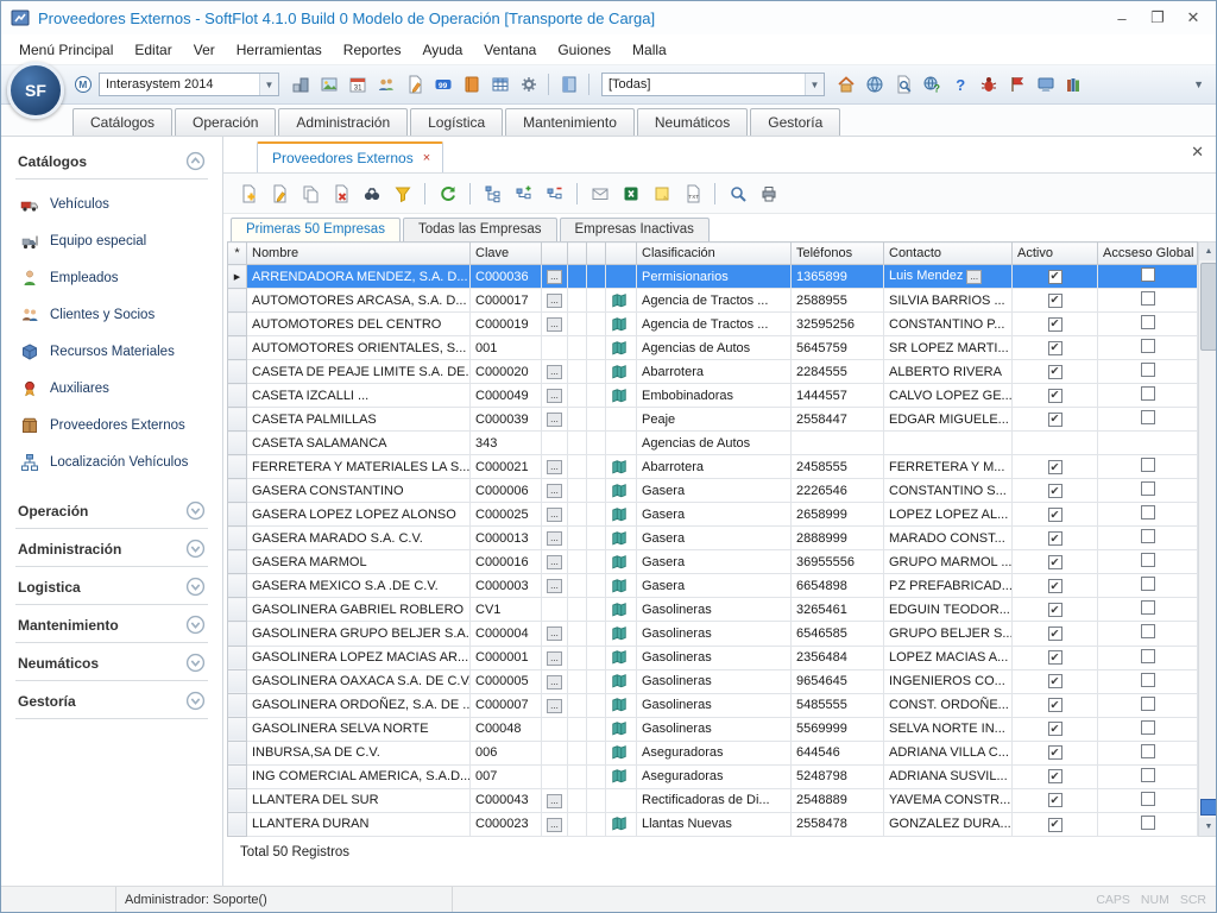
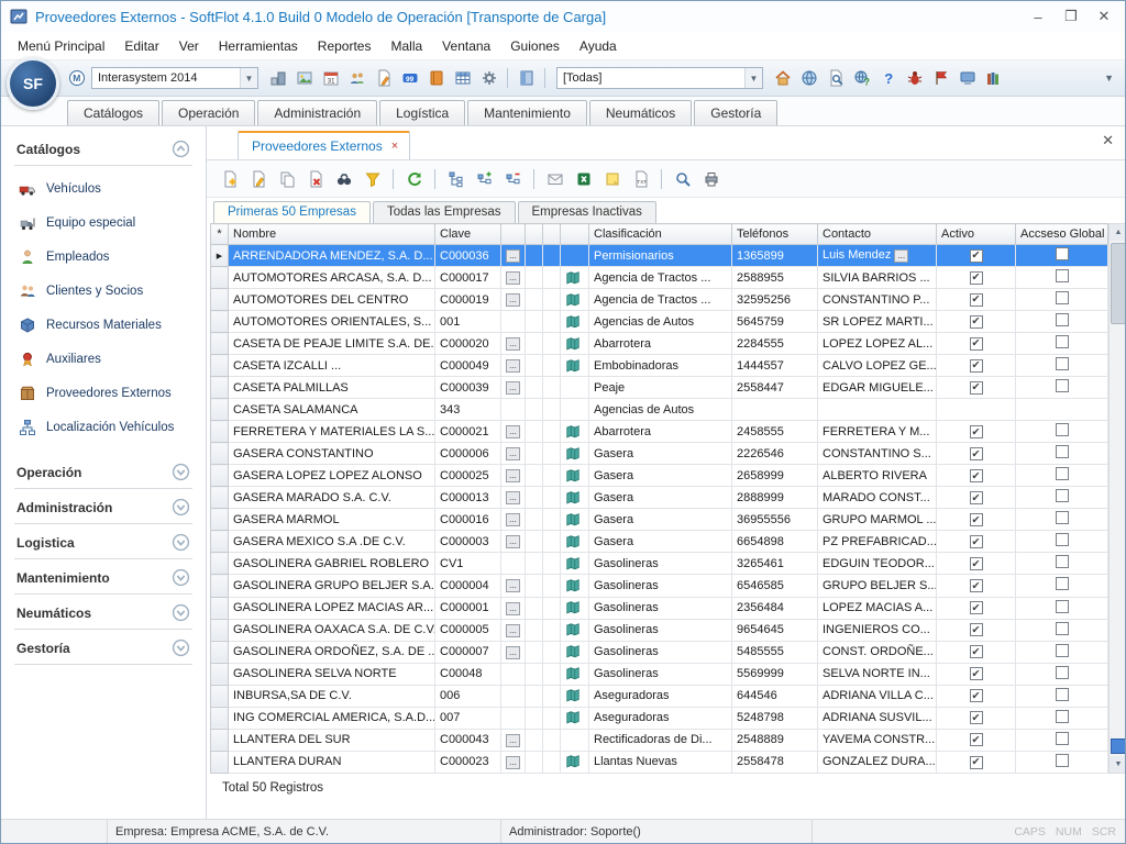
  Proveedores Externos - SoftFlot 4.1.0 Build 0 Modelo de Operación [Transporte de Carga]
  –
  ❐
  ✕
  Menú Principal
  Editar
  Ver
  Herramientas
  Reportes
- Ayuda
+ Malla
  Ventana
  Guiones
- Malla
+ Ayuda
  SF
  M
  Interasystem 2014
  ▼
  [Todas]
  ▼
  ?
  ?
  ▼
  Catálogos
  Operación
  Administración
  Logística
  Mantenimiento
  Neumáticos
  Gestoría
  Catálogos
  Vehículos
  Equipo especial
  Empleados
  Clientes y Socios
  Recursos Materiales
  Auxiliares
  Proveedores Externos
  Localización Vehículos
  Operación
  Administración
  Logistica
  Mantenimiento
  Neumáticos
  Gestoría
  ✕
  Proveedores Externos
  ×
  Primeras 50 Empresas
  Todas las Empresas
  Empresas Inactivas
  *	Nombre	Clave					Clasificación	Teléfonos	Contacto	Activo	Accseso Global
  	ARRENDADORA MENDEZ, S.A. D...	C000036	...				Permisionarios	1365899	Luis Mendez ...	✔
  	AUTOMOTORES ARCASA, S.A. D...	C000017	...				Agencia de Tractos ...	2588955	SILVIA BARRIOS ...	✔
  	AUTOMOTORES DEL CENTRO	C000019	...				Agencia de Tractos ...	32595256	CONSTANTINO P...	✔
  	AUTOMOTORES ORIENTALES, S...	001					Agencias de Autos	5645759	SR LOPEZ MARTI...	✔
- 	CASETA DE PEAJE LIMITE S.A. DE.	C000020	...				Abarrotera	2284555	ALBERTO RIVERA	✔
+ 	CASETA DE PEAJE LIMITE S.A. DE.	C000020	...				Abarrotera	2284555	LOPEZ LOPEZ AL...	✔
  	CASETA IZCALLI ...	C000049	...				Embobinadoras	1444557	CALVO LOPEZ GE...	✔
  	CASETA PALMILLAS	C000039	...				Peaje	2558447	EDGAR MIGUELE...	✔
  	CASETA SALAMANCA	343					Agencias de Autos
  	FERRETERA Y MATERIALES LA S...	C000021	...				Abarrotera	2458555	FERRETERA Y M...	✔
  	GASERA CONSTANTINO	C000006	...				Gasera	2226546	CONSTANTINO S...	✔
- 	GASERA LOPEZ LOPEZ ALONSO	C000025	...				Gasera	2658999	LOPEZ LOPEZ AL...	✔
+ 	GASERA LOPEZ LOPEZ ALONSO	C000025	...				Gasera	2658999	ALBERTO RIVERA	✔
  	GASERA MARADO S.A. C.V.	C000013	...				Gasera	2888999	MARADO CONST...	✔
  	GASERA MARMOL	C000016	...				Gasera	36955556	GRUPO MARMOL ...	✔
  	GASERA MEXICO S.A .DE C.V.	C000003	...				Gasera	6654898	PZ PREFABRICAD...	✔
  	GASOLINERA GABRIEL ROBLERO	CV1					Gasolineras	3265461	EDGUIN TEODOR...	✔
  	GASOLINERA GRUPO BELJER S.A.	C000004	...				Gasolineras	6546585	GRUPO BELJER S..	✔
  	GASOLINERA LOPEZ MACIAS AR...	C000001	...				Gasolineras	2356484	LOPEZ MACIAS A...	✔
  	GASOLINERA OAXACA S.A. DE C.V	C000005	...				Gasolineras	9654645	INGENIEROS CO...	✔
  	GASOLINERA ORDOÑEZ, S.A. DE ..	C000007	...				Gasolineras	5485555	CONST. ORDOÑE...	✔
  	GASOLINERA SELVA NORTE	C00048					Gasolineras	5569999	SELVA NORTE IN...	✔
  	INBURSA,SA DE C.V.	006					Aseguradoras	644546	ADRIANA VILLA C...	✔
  	ING COMERCIAL AMERICA, S.A.D...	007					Aseguradoras	5248798	ADRIANA SUSVIL...	✔
  	LLANTERA DEL SUR	C000043	...				Rectificadoras de Di...	2548889	YAVEMA CONSTR...	✔
  	LLANTERA DURAN	C000023	...				Llantas Nuevas	2558478	GONZALEZ DURA...	✔
  Total 50 Registros
+ Empresa: Empresa ACME, S.A. de C.V.
  Administrador: Soporte()
  CAPS
  NUM
  SCR
